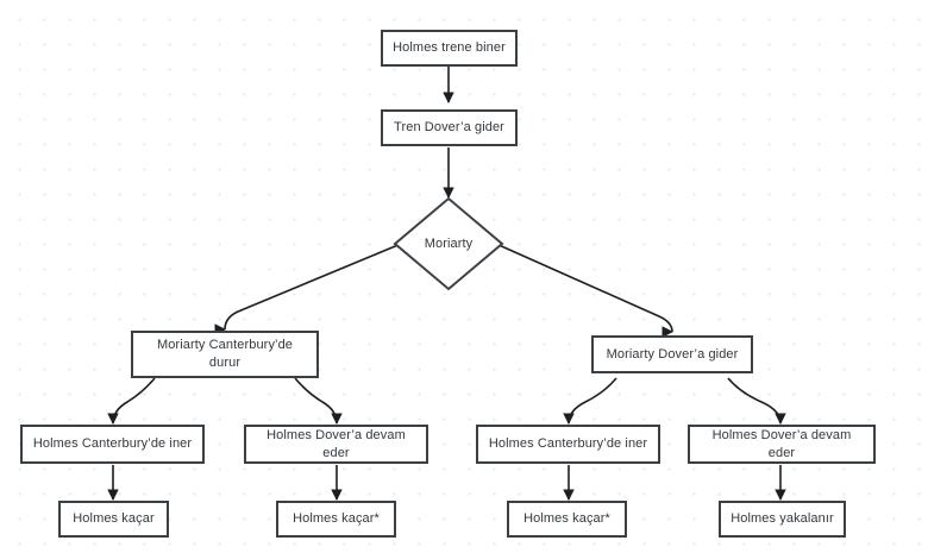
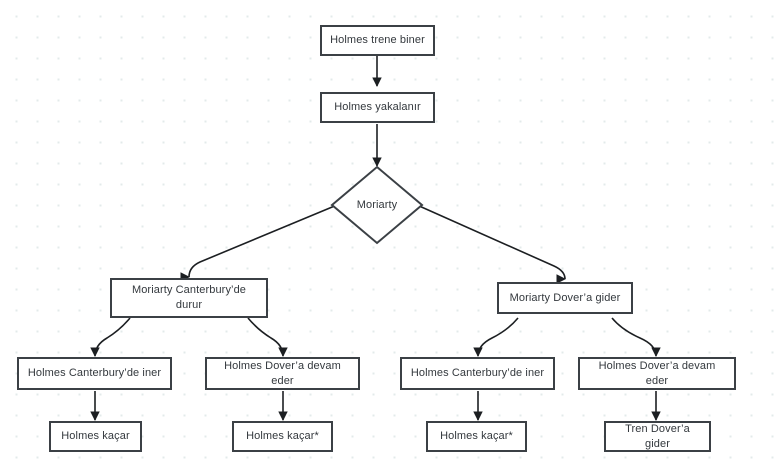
  Holmes trene biner
- Tren Dover’a gider
+ Holmes yakalanır
  Moriarty
  Moriarty Canterbury’de durur
  Moriarty Dover’a gider
  Holmes Canterbury’de iner
  Holmes Dover’a devam eder
  Holmes Canterbury’de iner
  Holmes Dover’a devam eder
  Holmes kaçar
  Holmes kaçar*
  Holmes kaçar*
- Holmes yakalanır
+ Tren Dover’a gider
